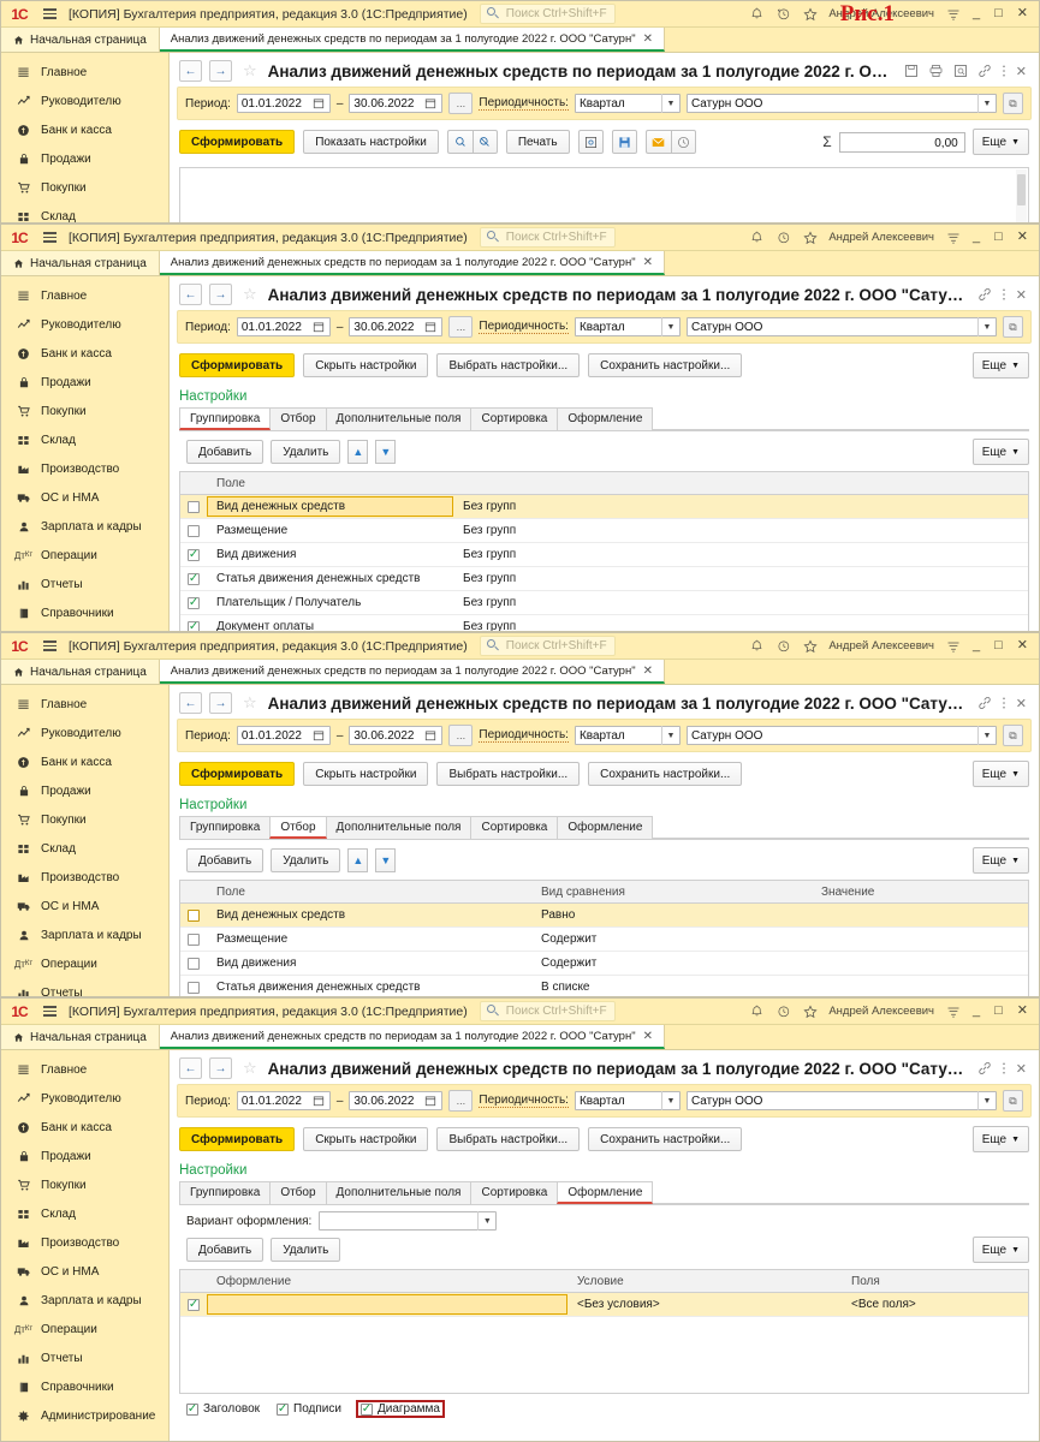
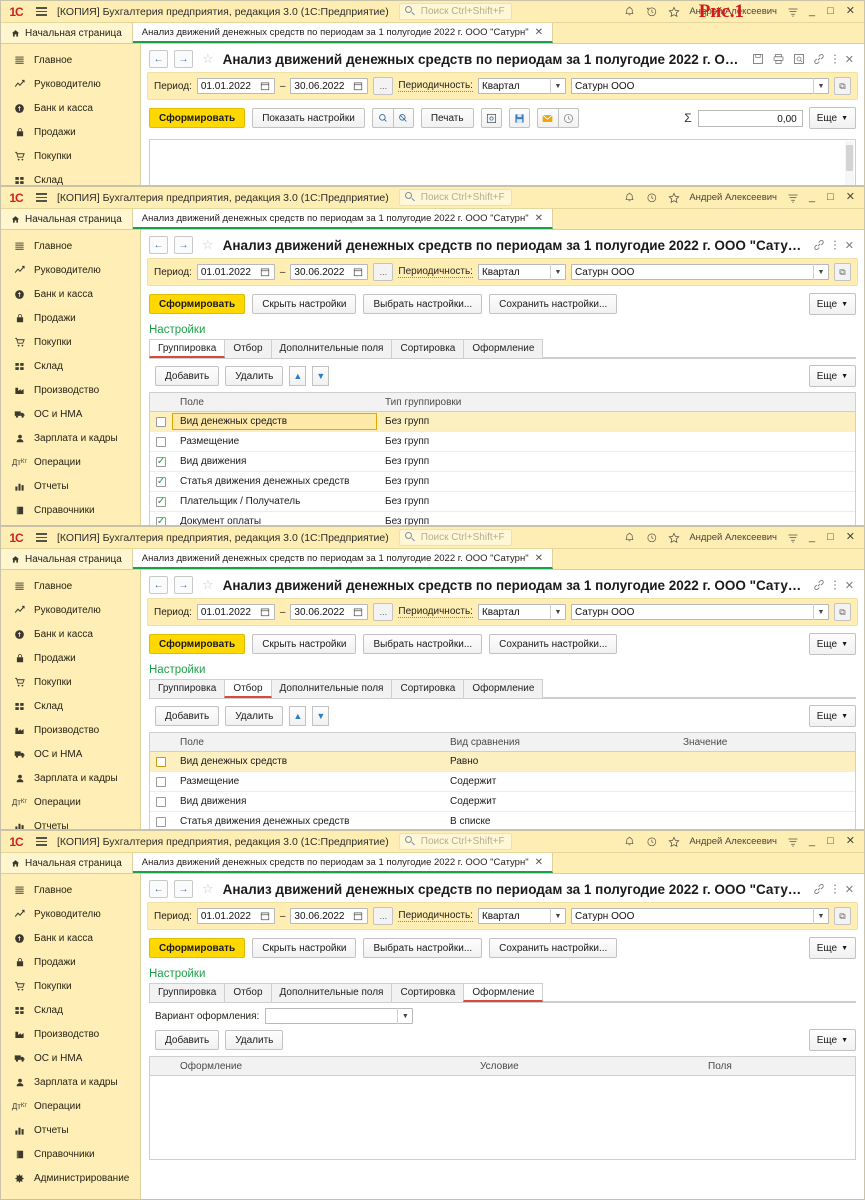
  1C
  [КОПИЯ] Бухгалтерия предприятия, редакция 3.0 (1С:Предприятие)
  Поиск Ctrl+Shift+F
  Андрей Алексеевич
  _
  □
  ✕
  Начальная страница
  Анализ движений денежных средств по периодам за 1 полугодие 2022 г. ООО "Сатурн"
  ✕
  Рис.1
  Главное
  Руководителю
  Банк и касса
  Продажи
  Покупки
  Склад
  ←
  →
  ☆
  Анализ движений денежных средств по периодам за 1 полугодие 2022 г. ООО
  ✕
  Период:
  01.01.2022
  –
  30.06.2022
  ...
  Периодичность:
  Квартал
  Сатурн ООО
  ⧉
  Сформировать
  Показать настройки
  Печать
  Σ
  0,00
  Еще
  1C
  [КОПИЯ] Бухгалтерия предприятия, редакция 3.0 (1С:Предприятие)
  Поиск Ctrl+Shift+F
  Андрей Алексеевич
  _
  □
  ✕
  Начальная страница
  Анализ движений денежных средств по периодам за 1 полугодие 2022 г. ООО "Сатурн"
  ✕
  Главное
  Руководителю
  Банк и касса
  Продажи
  Покупки
  Склад
  Производство
  ОС и НМА
  Зарплата и кадры
  Дт
  Операции
  Отчеты
  Справочники
  ←
  →
  ☆
  Анализ движений денежных средств по периодам за 1 полугодие 2022 г. ООО "Сатурн
  ✕
  Период:
  01.01.2022
  –
  30.06.2022
  ...
  Периодичность:
  Квартал
  Сатурн ООО
  ⧉
  Сформировать
  Скрыть настройки
  Выбрать настройки...
  Сохранить настройки...
  Еще
  Настройки
  Группировка
  Отбор
  Дополнительные поля
  Сортировка
  Оформление
  Добавить
  Удалить
  ▲
  ▼
  Еще
  Поле
+ Тип группировки
  Вид денежных средств
  Без групп
  Размещение
  Без групп
  Вид движения
  Без групп
  Статья движения денежных средств
  Без групп
  Плательщик / Получатель
  Без групп
  Документ оплаты
  Без групп
  1C
  [КОПИЯ] Бухгалтерия предприятия, редакция 3.0 (1С:Предприятие)
  Поиск Ctrl+Shift+F
  Андрей Алексеевич
  _
  □
  ✕
  Начальная страница
  Анализ движений денежных средств по периодам за 1 полугодие 2022 г. ООО "Сатурн"
  ✕
  Главное
  Руководителю
  Банк и касса
  Продажи
  Покупки
  Склад
  Производство
  ОС и НМА
  Зарплата и кадры
  Дт
  Операции
  Отчеты
  ←
  →
  ☆
  Анализ движений денежных средств по периодам за 1 полугодие 2022 г. ООО "Сатурн
  ✕
  Период:
  01.01.2022
  –
  30.06.2022
  ...
  Периодичность:
  Квартал
  Сатурн ООО
  ⧉
  Сформировать
  Скрыть настройки
  Выбрать настройки...
  Сохранить настройки...
  Еще
  Настройки
  Группировка
  Отбор
  Дополнительные поля
  Сортировка
  Оформление
  Добавить
  Удалить
  ▲
  ▼
  Еще
  Поле
  Вид сравнения
  Значение
  Вид денежных средств
  Равно
  Размещение
  Содержит
  Вид движения
  Содержит
  Статья движения денежных средств
  В списке
  1C
  [КОПИЯ] Бухгалтерия предприятия, редакция 3.0 (1С:Предприятие)
  Поиск Ctrl+Shift+F
  Андрей Алексеевич
  _
  □
  ✕
  Начальная страница
  Анализ движений денежных средств по периодам за 1 полугодие 2022 г. ООО "Сатурн"
  ✕
  Главное
  Руководителю
  Банк и касса
  Продажи
  Покупки
  Склад
  Производство
  ОС и НМА
  Зарплата и кадры
  Дт
  Операции
  Отчеты
  Справочники
  Администрирование
  ←
  →
  ☆
  Анализ движений денежных средств по периодам за 1 полугодие 2022 г. ООО "Сатурн
  ✕
  Период:
  01.01.2022
  –
  30.06.2022
  ...
  Периодичность:
  Квартал
  Сатурн ООО
  ⧉
  Сформировать
  Скрыть настройки
  Выбрать настройки...
  Сохранить настройки...
  Еще
  Настройки
  Группировка
  Отбор
  Дополнительные поля
  Сортировка
  Оформление
  Вариант оформления:
  Добавить
  Удалить
  Еще
  Оформление
  Условие
  Поля
- <Без условия>
- <Все поля>
- Заголовок
- Подписи
- Диаграмма
